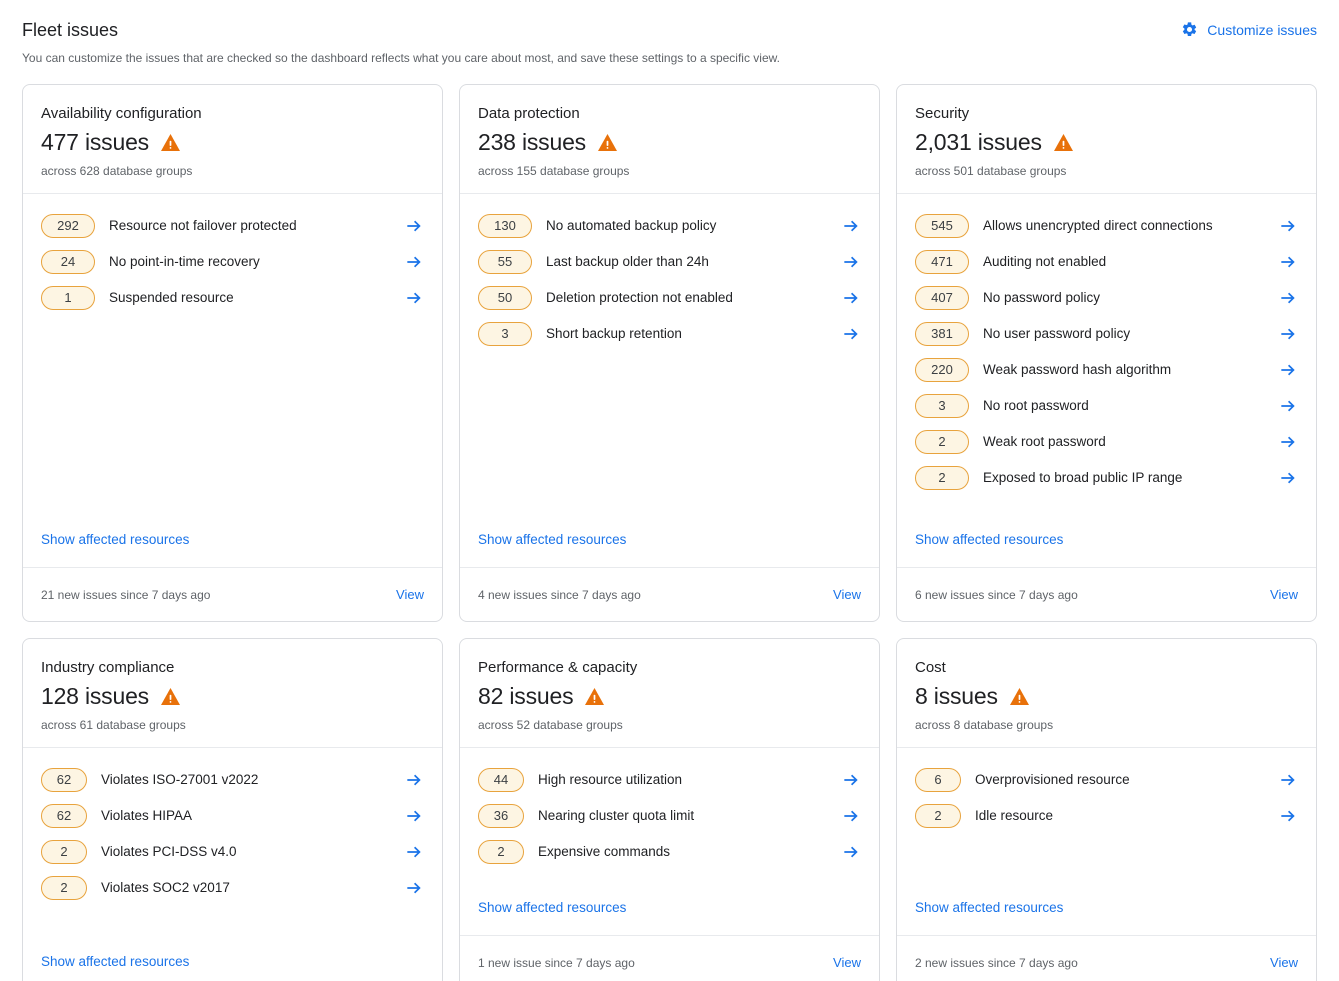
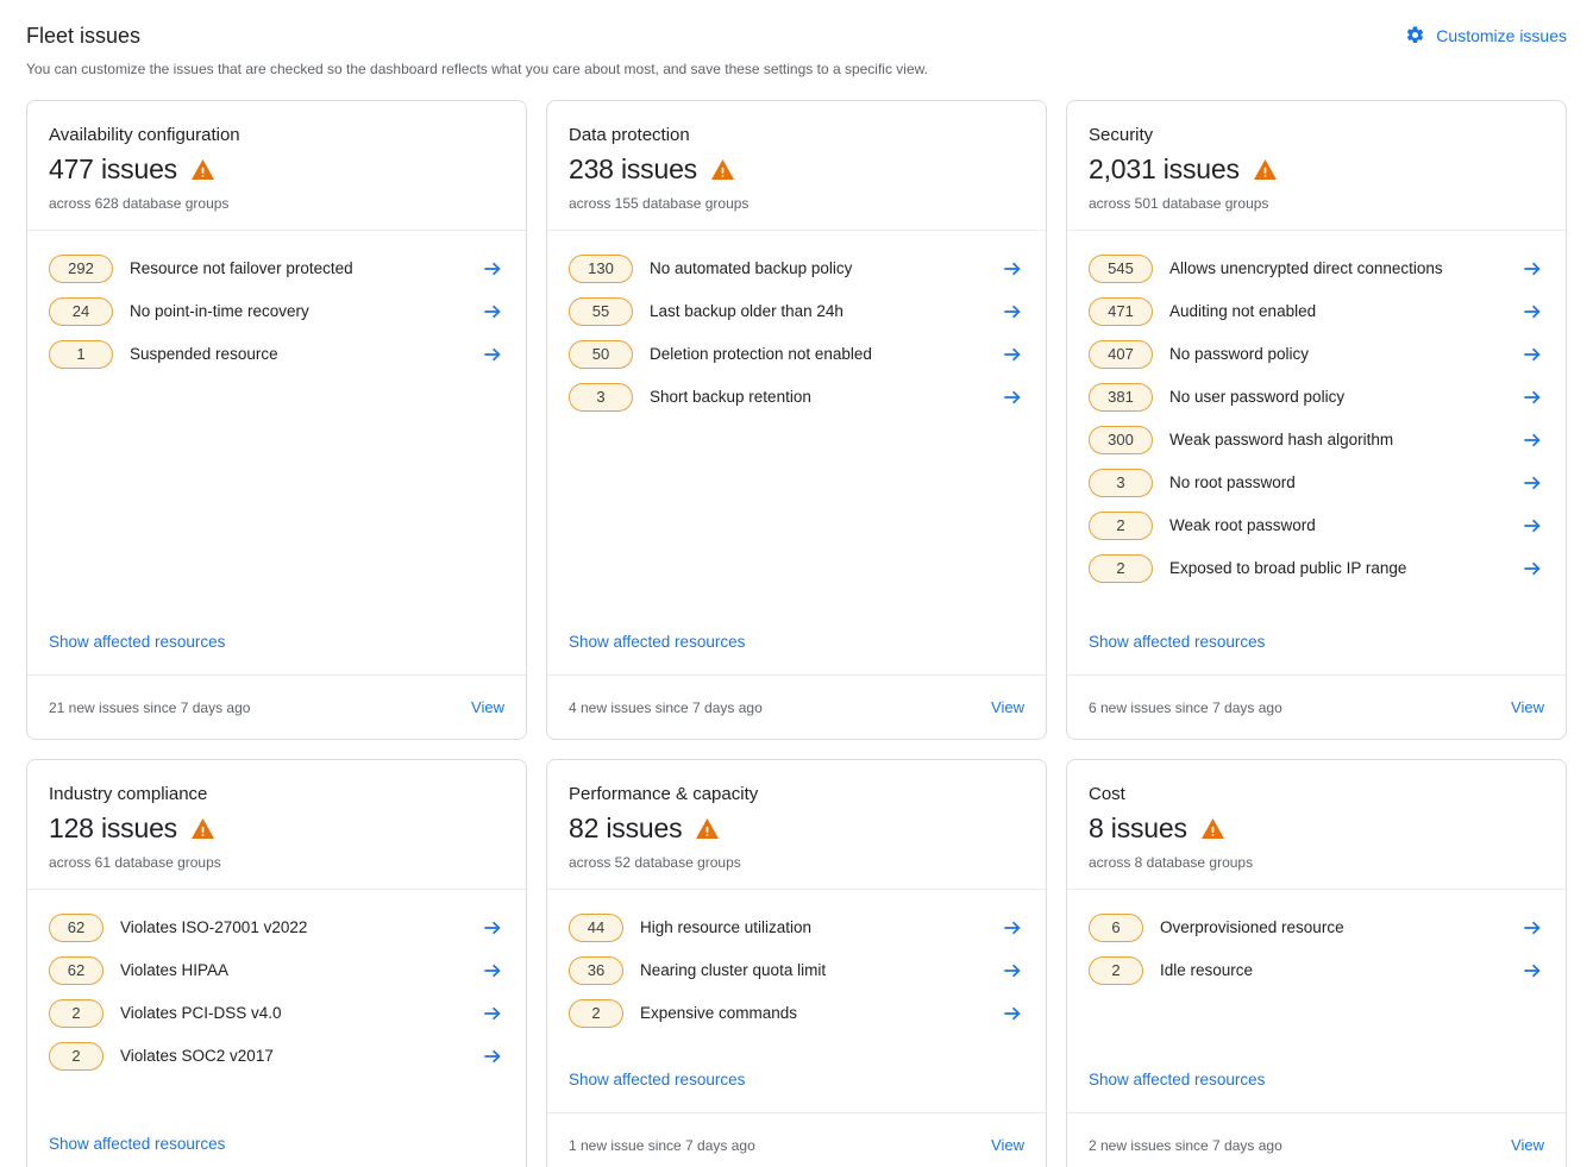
  Fleet issues
  You can customize the issues that are checked so the dashboard reflects what you care about most, and save these settings to a specific view.
  Customize issues
  Availability configuration
  477 issues
  across 628 database groups
  292
  Resource not failover protected
  24
  No point-in-time recovery
  1
  Suspended resource
  Show affected resources
  21 new issues since 7 days ago
  View
  Data protection
  238 issues
  across 155 database groups
  130
  No automated backup policy
  55
  Last backup older than 24h
  50
  Deletion protection not enabled
  3
  Short backup retention
  Show affected resources
  4 new issues since 7 days ago
  View
  Security
  2,031 issues
  across 501 database groups
  545
  Allows unencrypted direct connections
  471
  Auditing not enabled
  407
  No password policy
  381
  No user password policy
- 220
+ 300
  Weak password hash algorithm
  3
  No root password
  2
  Weak root password
  2
  Exposed to broad public IP range
  Show affected resources
  6 new issues since 7 days ago
  View
  Industry compliance
  128 issues
  across 61 database groups
  62
  Violates ISO-27001 v2022
  62
  Violates HIPAA
  2
  Violates PCI-DSS v4.0
  2
  Violates SOC2 v2017
  Show affected resources
  Performance & capacity
  82 issues
  across 52 database groups
  44
  High resource utilization
  36
  Nearing cluster quota limit
  2
  Expensive commands
  Show affected resources
  1 new issue since 7 days ago
  View
  Cost
  8 issues
  across 8 database groups
  6
  Overprovisioned resource
  2
  Idle resource
  Show affected resources
  2 new issues since 7 days ago
  View
